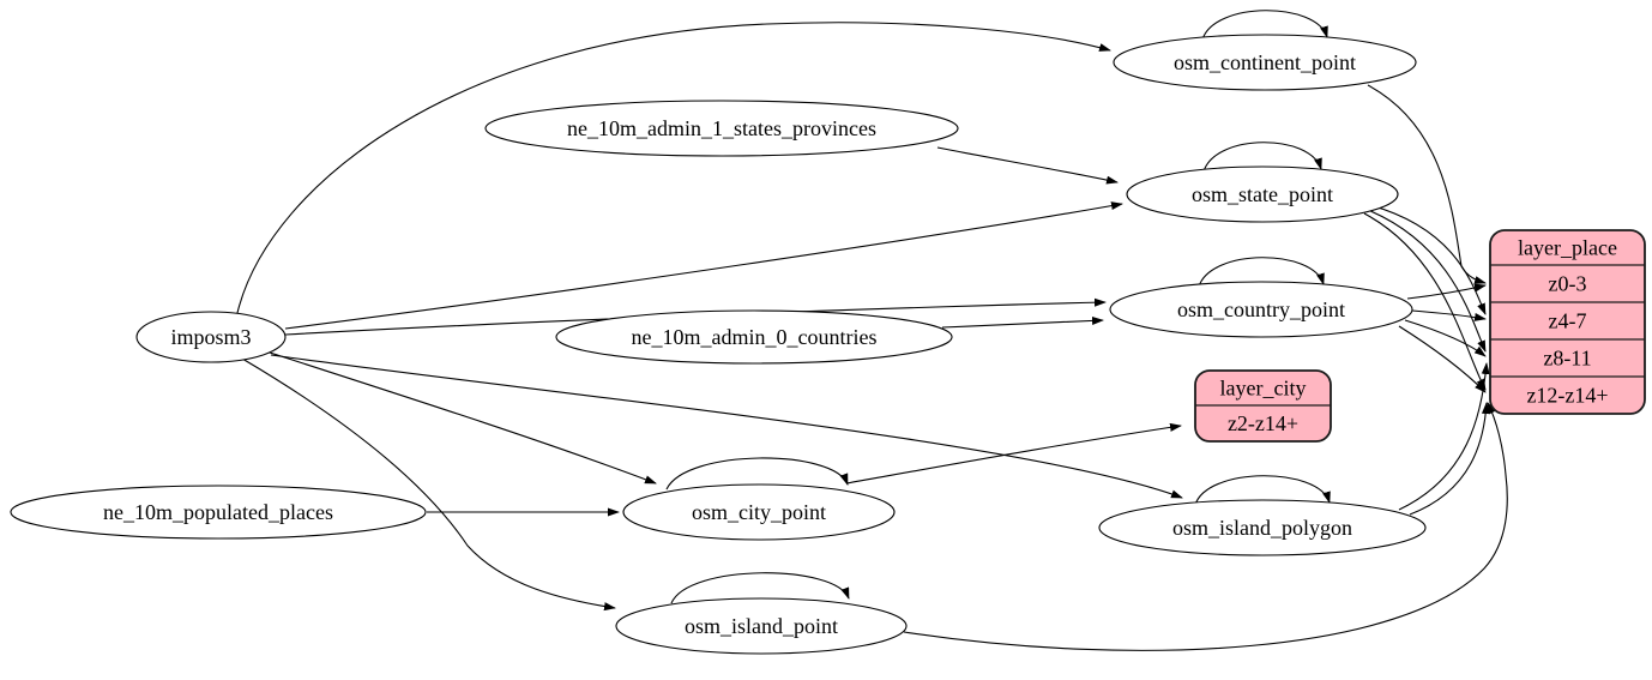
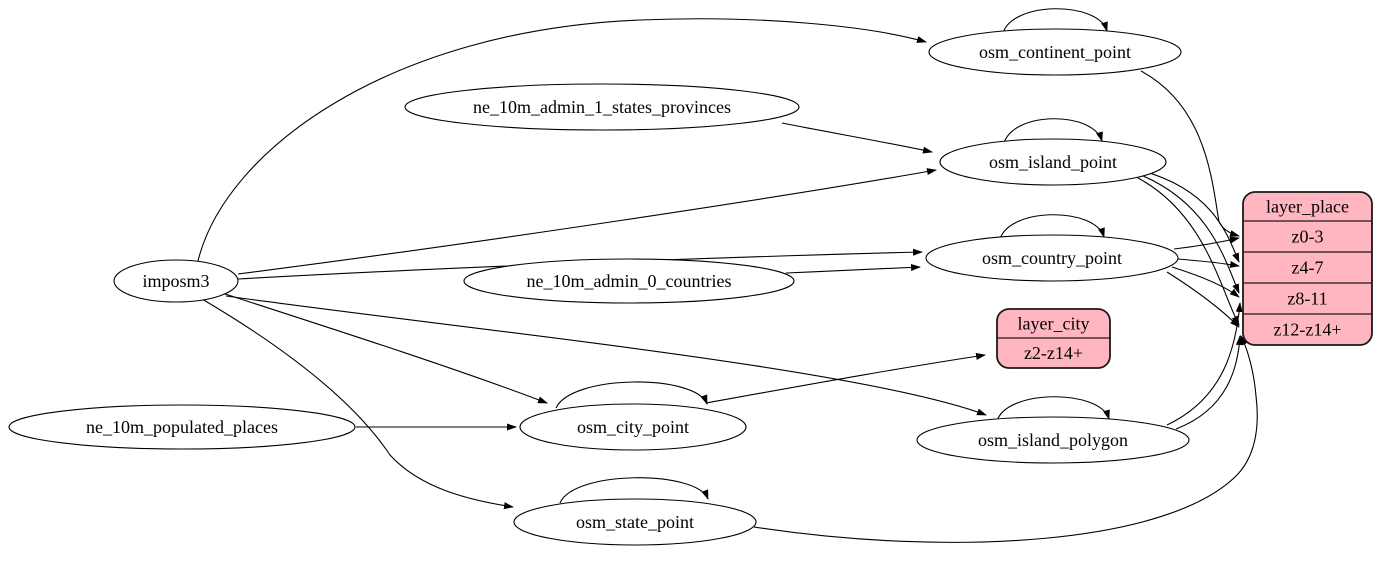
  imposm3
  ne_10m_populated_places
  ne_10m_admin_1_states_provinces
  ne_10m_admin_0_countries
  osm_city_point
- osm_island_point
+ osm_state_point
  osm_continent_point
- osm_state_point
+ osm_island_point
  osm_country_point
  osm_island_polygon
  layer_city
  z2-z14+
  layer_place
  z0-3
  z4-7
  z8-11
  z12-z14+
